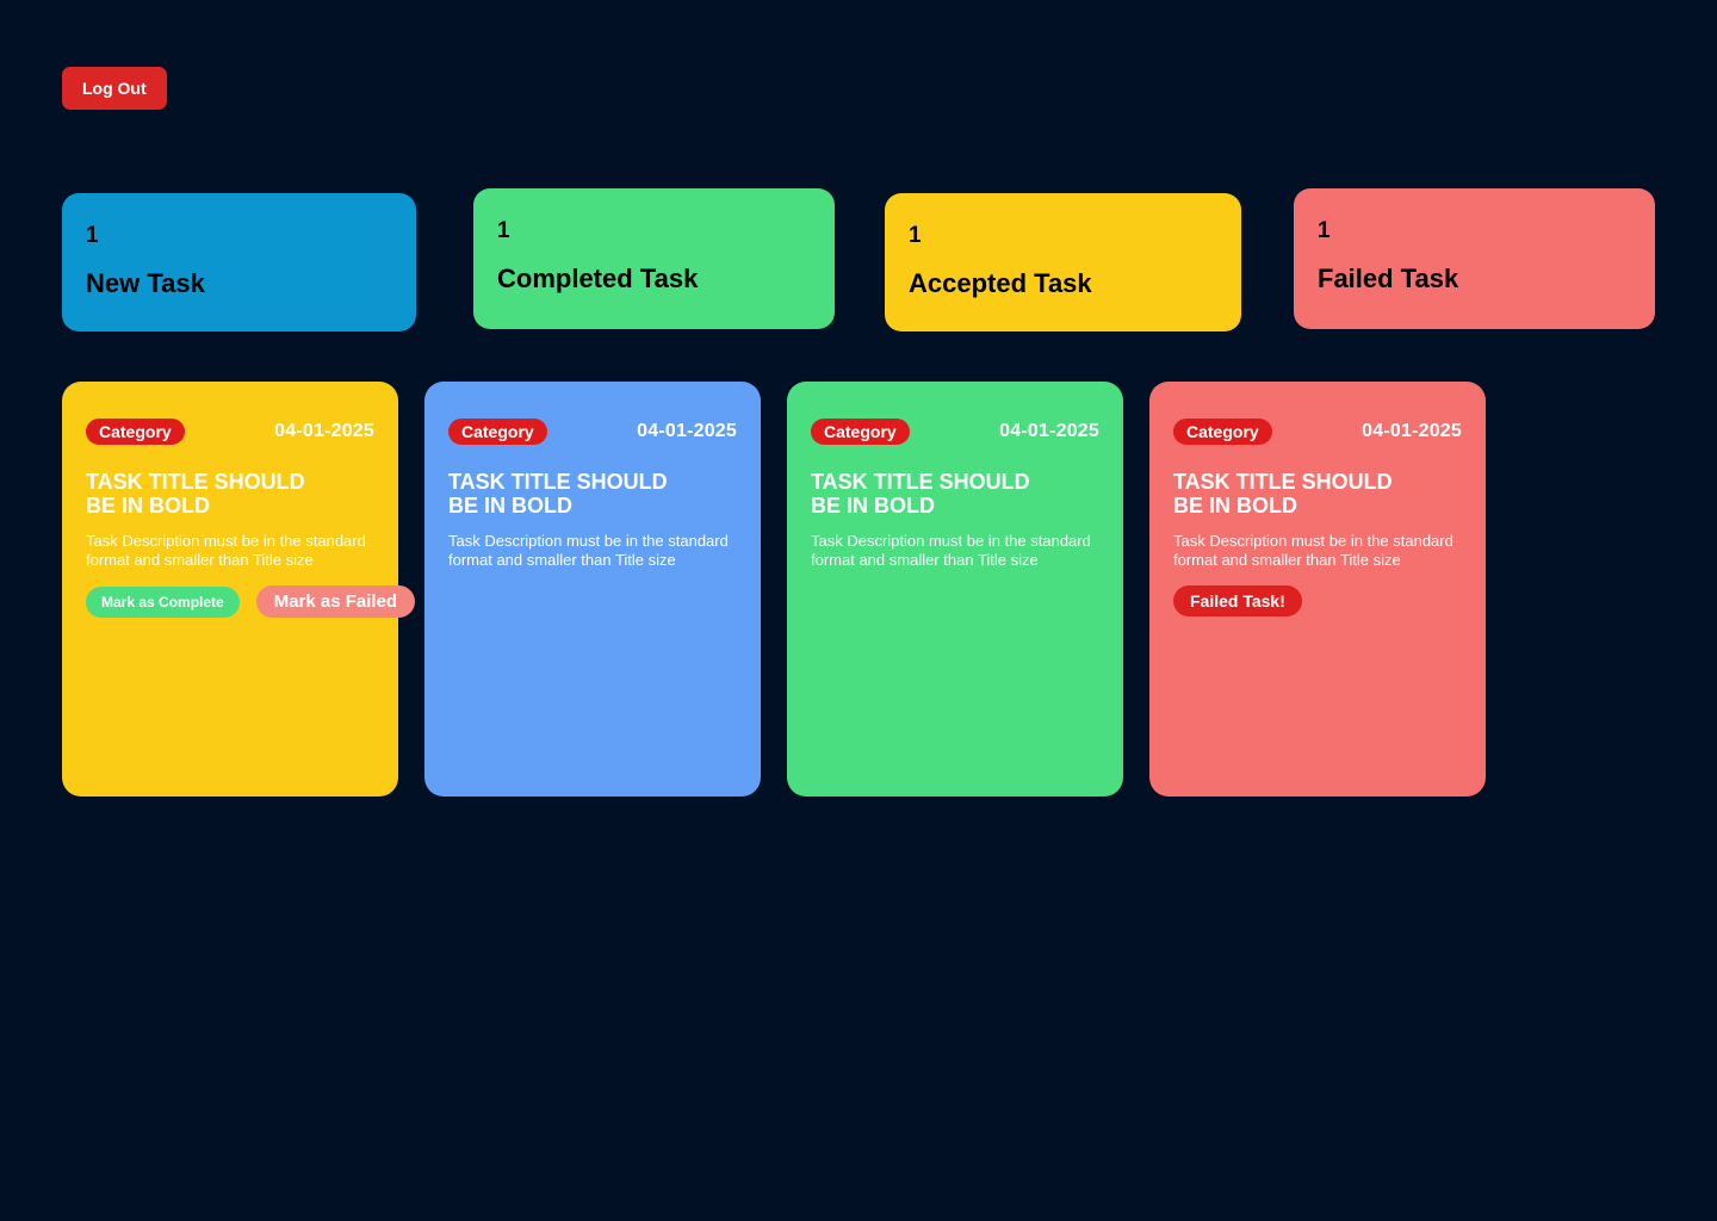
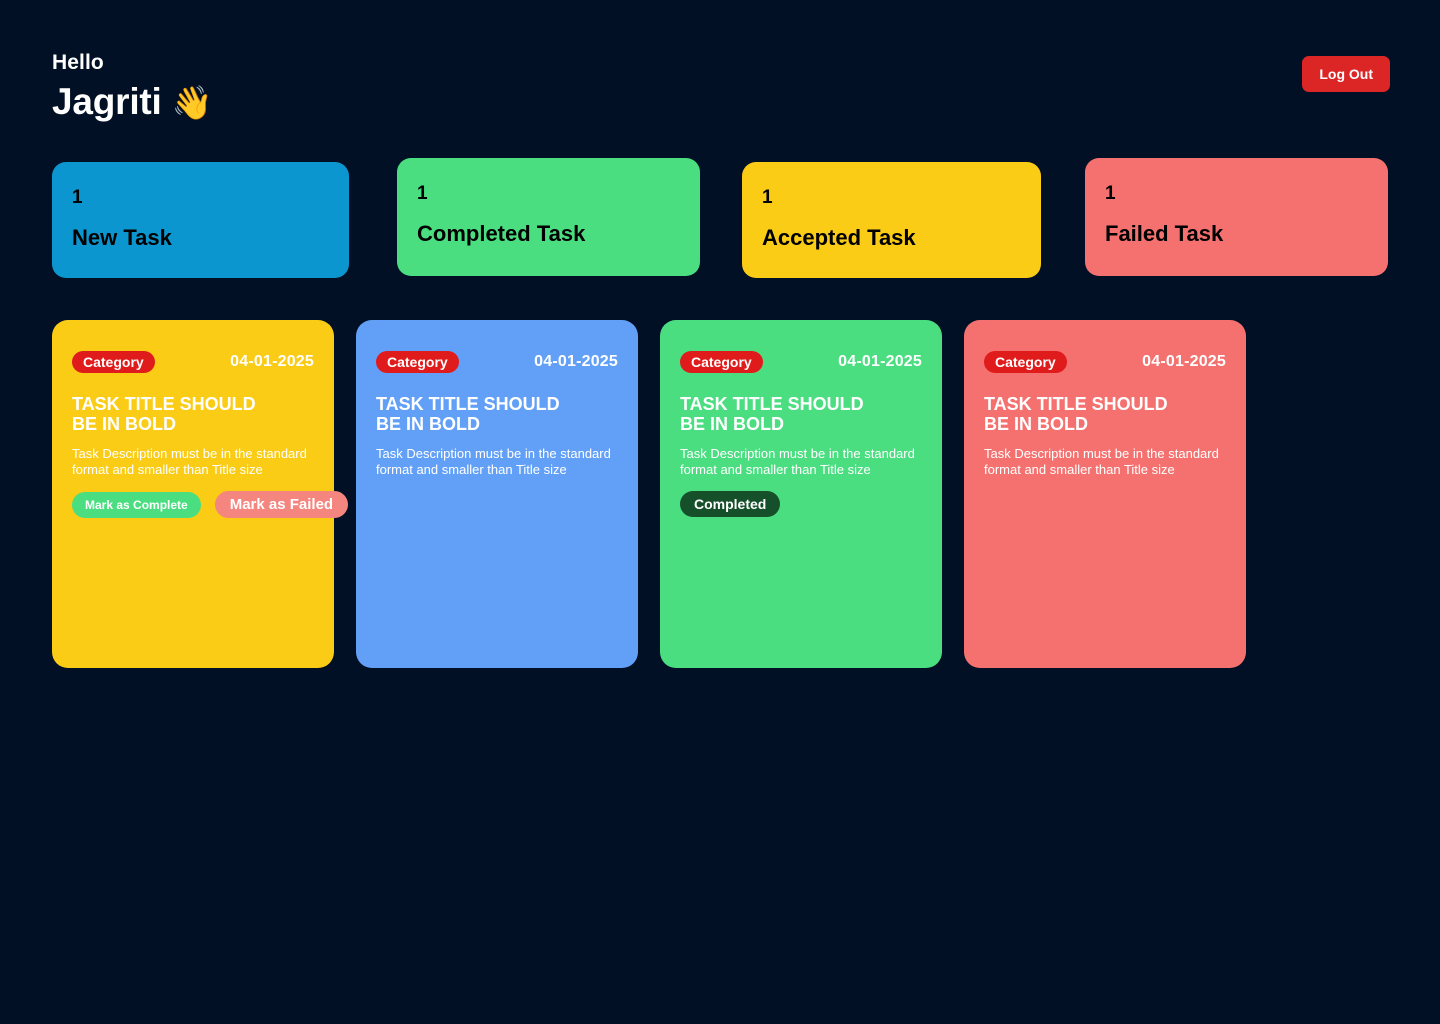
+ Hello
+ Jagriti 👋
  Log Out
  1
  New Task
  1
  Completed Task
  1
  Accepted Task
  1
  Failed Task
  Category
  04-01-2025
  TASK TITLE SHOULD
  BE IN BOLD
  Task Description must be in the standard
  format and smaller than Title size
  Mark as Complete
  Mark as Failed
  Category
  04-01-2025
  TASK TITLE SHOULD
  BE IN BOLD
  Task Description must be in the standard
  format and smaller than Title size
  Category
  04-01-2025
  TASK TITLE SHOULD
  BE IN BOLD
  Task Description must be in the standard
  format and smaller than Title size
+ Completed
  Category
  04-01-2025
  TASK TITLE SHOULD
  BE IN BOLD
  Task Description must be in the standard
  format and smaller than Title size
- Failed Task!
